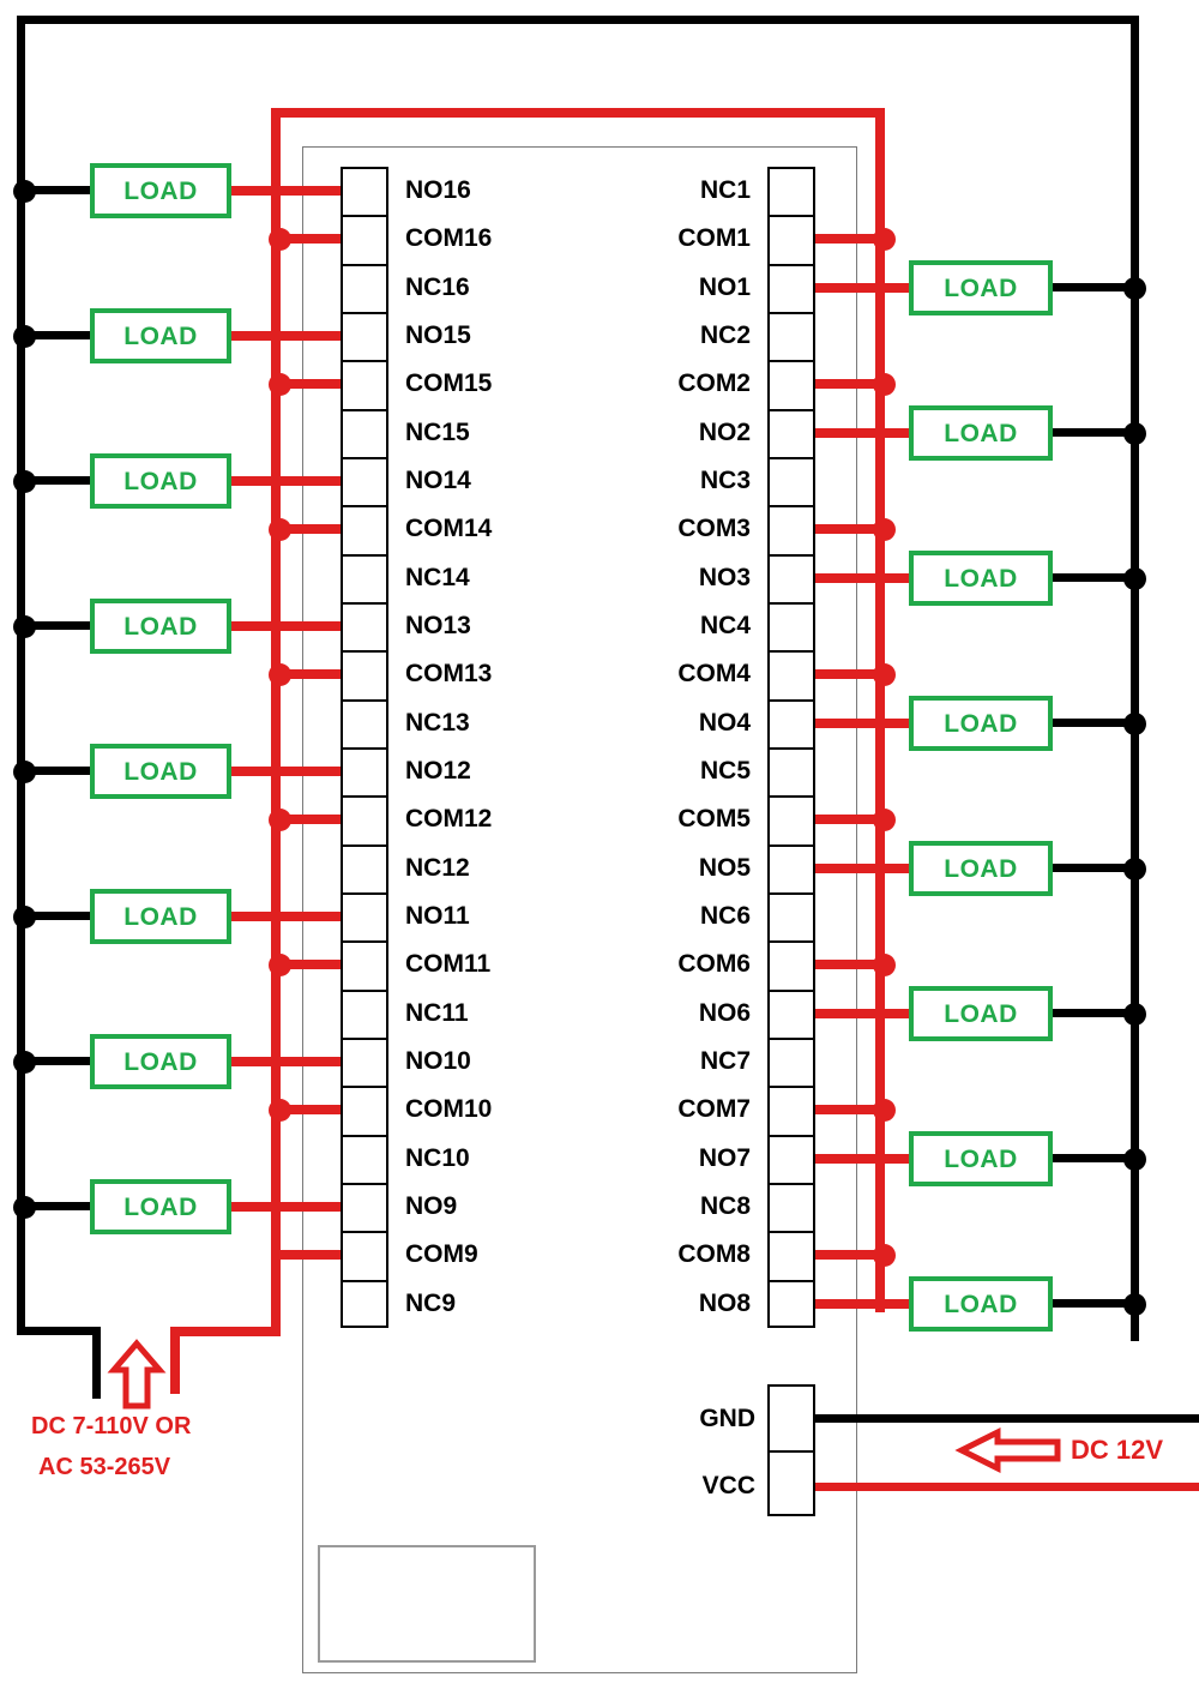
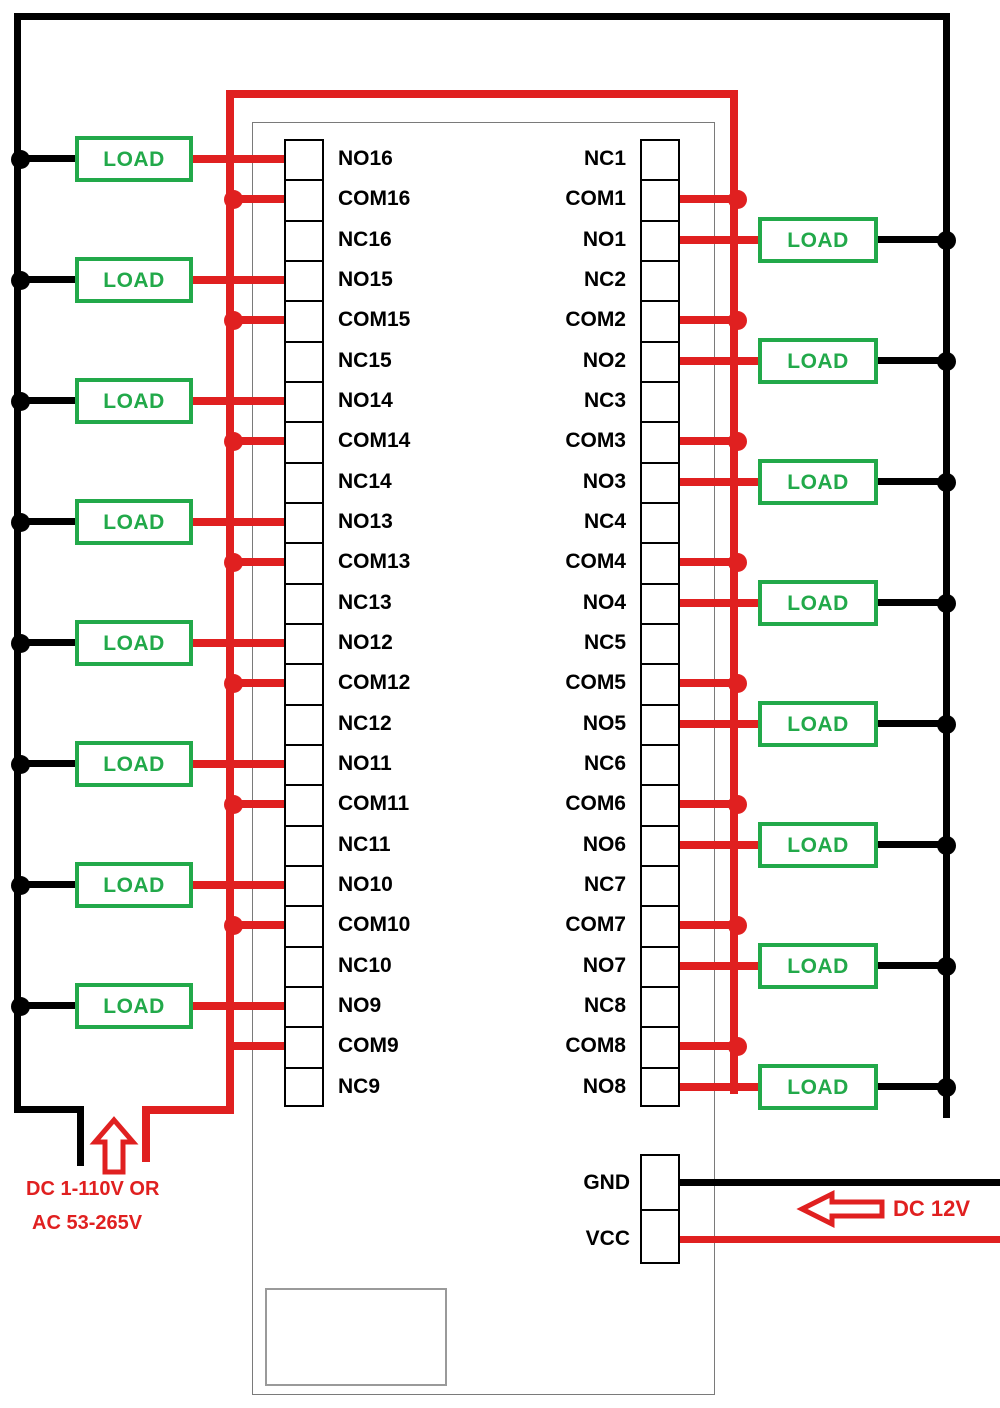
- DC 7-110V OR
+ DC 1-110V OR
  AC 53-265V
  NO16
  COM16
  NC16
  NO15
  COM15
  NC15
  NO14
  COM14
  NC14
  NO13
  COM13
  NC13
  NO12
  COM12
  NC12
  NO11
  COM11
  NC11
  NO10
  COM10
  NC10
  NO9
  COM9
  NC9
  LOAD
  LOAD
  LOAD
  LOAD
  LOAD
  LOAD
  LOAD
  LOAD
  NC1
  COM1
  NO1
  NC2
  COM2
  NO2
  NC3
  COM3
  NO3
  NC4
  COM4
  NO4
  NC5
  COM5
  NO5
  NC6
  COM6
  NO6
  NC7
  COM7
  NO7
  NC8
  COM8
  NO8
  LOAD
  LOAD
  LOAD
  LOAD
  LOAD
  LOAD
  LOAD
  LOAD
  GND
  VCC
  DC 12V
